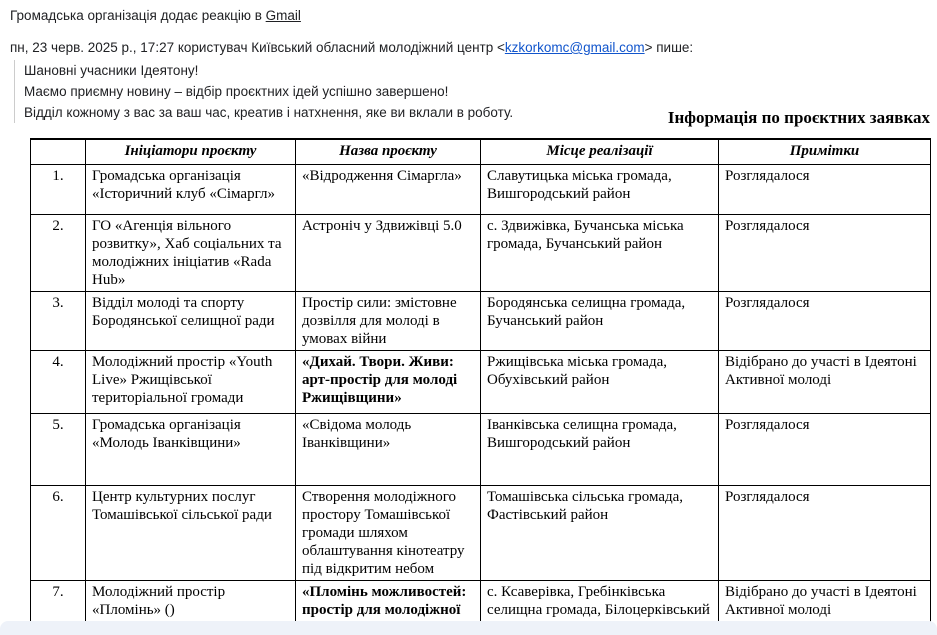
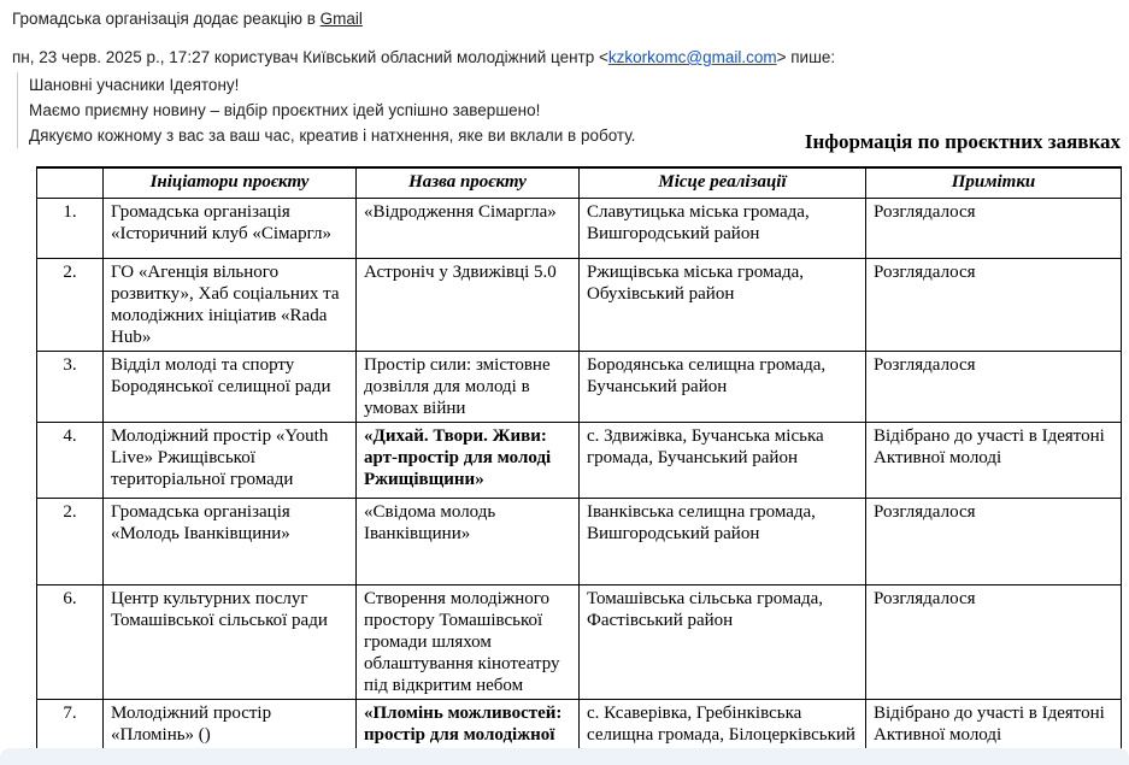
  Громадська організація додає реакцію в Gmail
  пн, 23 черв. 2025 р., 17:27 користувач Київський обласний молодіжний центр <kzkorkomc@gmail.com> пише:
  Шановні учасники Ідеятону!
  Маємо приємну новину – відбір проєктних ідей успішно завершено!
- Відділ кожному з вас за ваш час, креатив і натхнення, яке ви вклали в роботу.
+ Дякуємо кожному з вас за ваш час, креатив і натхнення, яке ви вклали в роботу.
  Інформація по проєктних заявках
  	Ініціатори проєкту	Назва проєкту	Місце реалізації	Примітки
  1.	Громадська організація «Історичний клуб «Сімаргл»	«Відродження Сімаргла»	Славутицька міська громада, Вишгородський район	Розглядалося
- 2.	ГО «Агенція вільного розвитку», Хаб соціальних та молодіжних ініціатив «Rada Hub»	Астроніч у Здвижівці 5.0	с. Здвижівка, Бучанська міська громада, Бучанський район	Розглядалося
+ 2.	ГО «Агенція вільного розвитку», Хаб соціальних та молодіжних ініціатив «Rada Hub»	Астроніч у Здвижівці 5.0	Ржищівська міська громада, Обухівський район	Розглядалося
  3.	Відділ молоді та спорту Бородянської селищної ради	Простір сили: змістовне дозвілля для молоді в умовах війни	Бородянська селищна громада, Бучанський район	Розглядалося
- 4.	Молодіжний простір «Youth Live» Ржищівської територіальної громади	«Дихай. Твори. Живи: арт-простір для молоді Ржищівщини»	Ржищівська міська громада, Обухівський район	Відібрано до участі в Ідеятоні Активної молоді
+ 4.	Молодіжний простір «Youth Live» Ржищівської територіальної громади	«Дихай. Твори. Живи: арт-простір для молоді Ржищівщини»	с. Здвижівка, Бучанська міська громада, Бучанський район	Відібрано до участі в Ідеятоні Активної молоді
- 5.	Громадська організація «Молодь Іванківщини»	«Свідома молодь Іванківщини»	Іванківська селищна громада, Вишгородський район	Розглядалося
+ 2.	Громадська організація «Молодь Іванківщини»	«Свідома молодь Іванківщини»	Іванківська селищна громада, Вишгородський район	Розглядалося
  6.	Центр культурних послуг Томашівської сільської ради	Створення молодіжного простору Томашівської громади шляхом облаштування кінотеатру під відкритим небом	Томашівська сільська громада, Фастівський район	Розглядалося
  7.	Молодіжний простір «Пломінь» ()	«Пломінь можливостей: простір для молодіжної	с. Ксаверівка, Гребінківська селищна громада, Білоцерківський	Відібрано до участі в Ідеятоні Активної молоді
